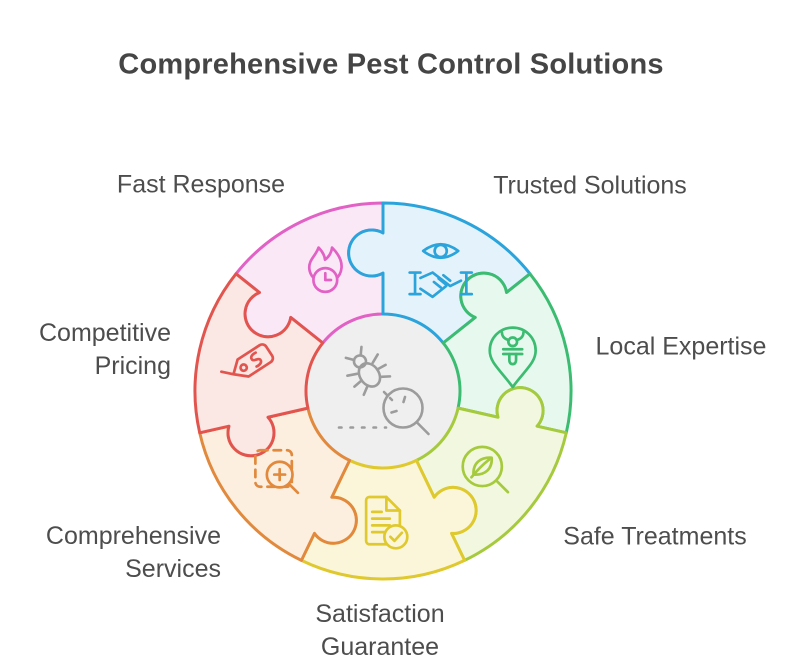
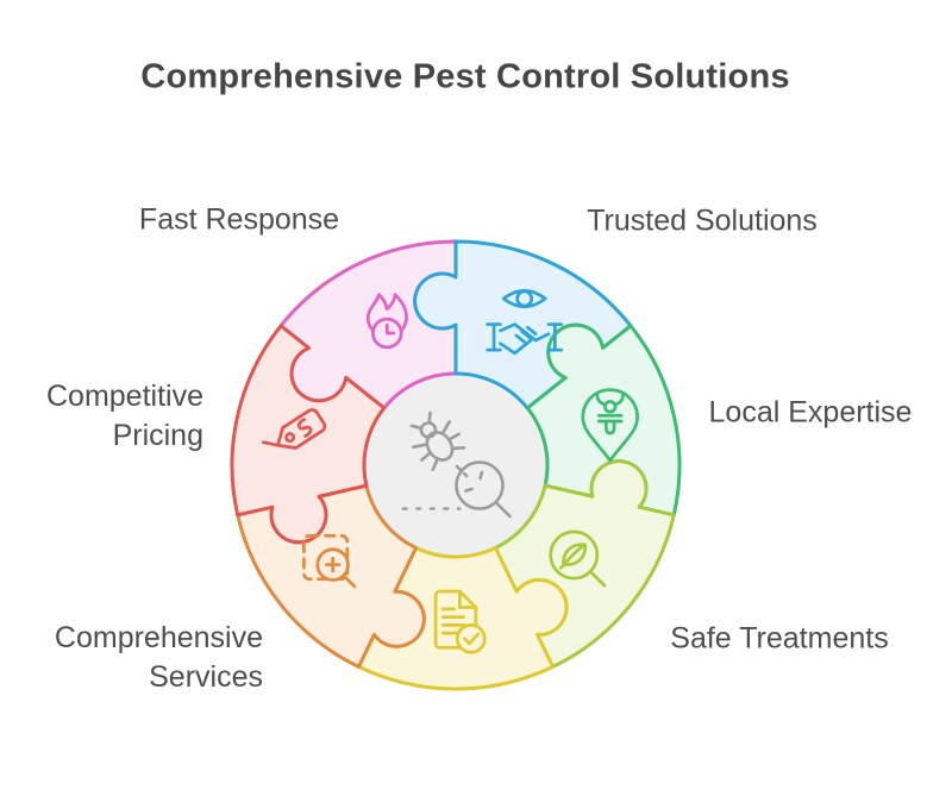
  Comprehensive Pest Control Solutions
  Trusted Solutions
  Local Expertise
  Safe Treatments
- Satisfaction Guarantee
  Comprehensive Services
  Competitive Pricing
  Fast Response
